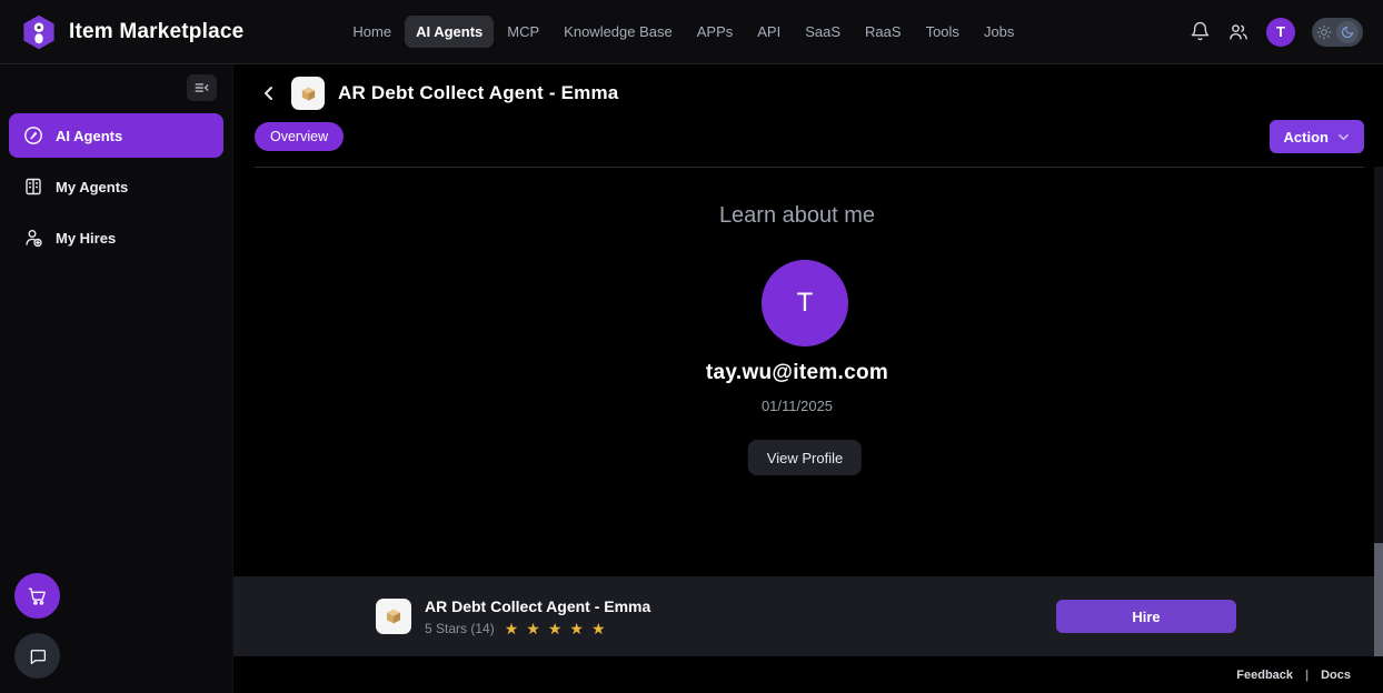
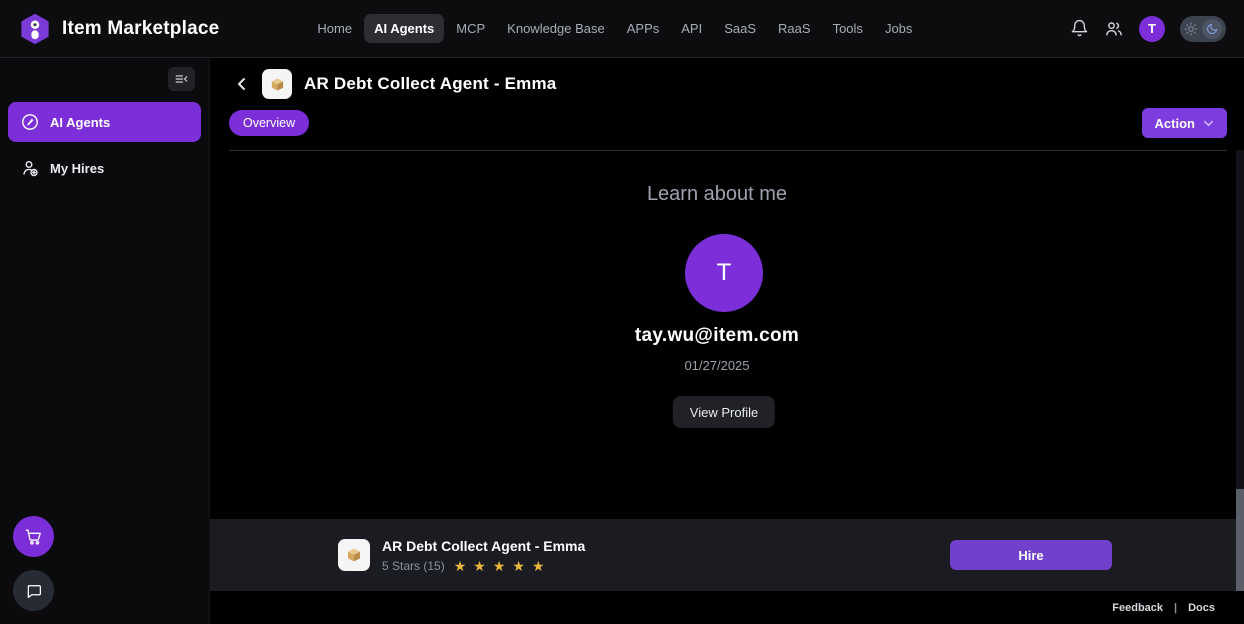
  Item Marketplace
  Home
  AI Agents
  MCP
  Knowledge Base
  APPs
  API
  SaaS
  RaaS
  Tools
  Jobs
  T
  AI Agents
- My Agents
  My Hires
  AR Debt Collect Agent - Emma
  Overview
  Action
  Learn about me
  T
  tay.wu@item.com
- 01/11/2025
+ 01/27/2025
  View Profile
  AR Debt Collect Agent - Emma
- 5 Stars (14)
+ 5 Stars (15)
  ★
  ★
  ★
  ★
  ★
  Hire
  Feedback
  |
  Docs
